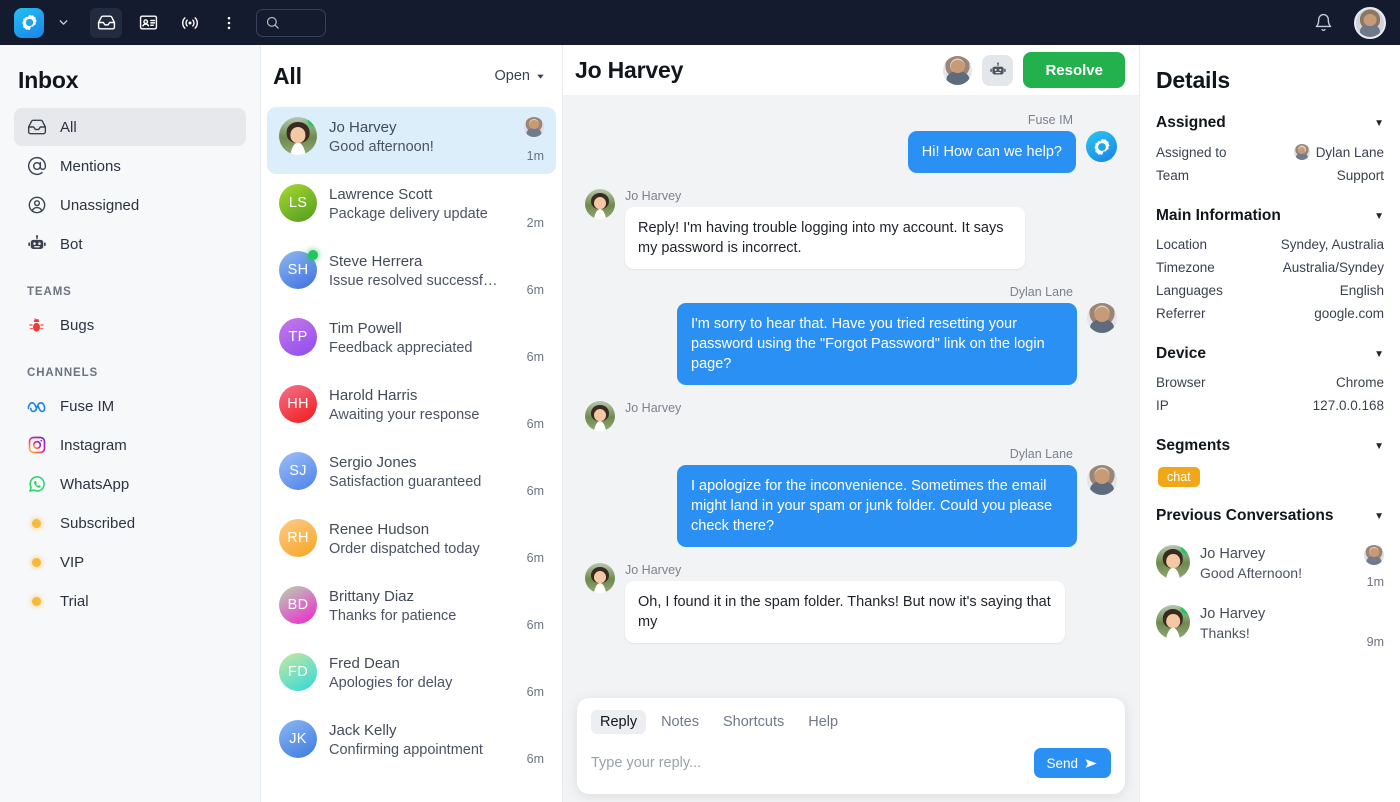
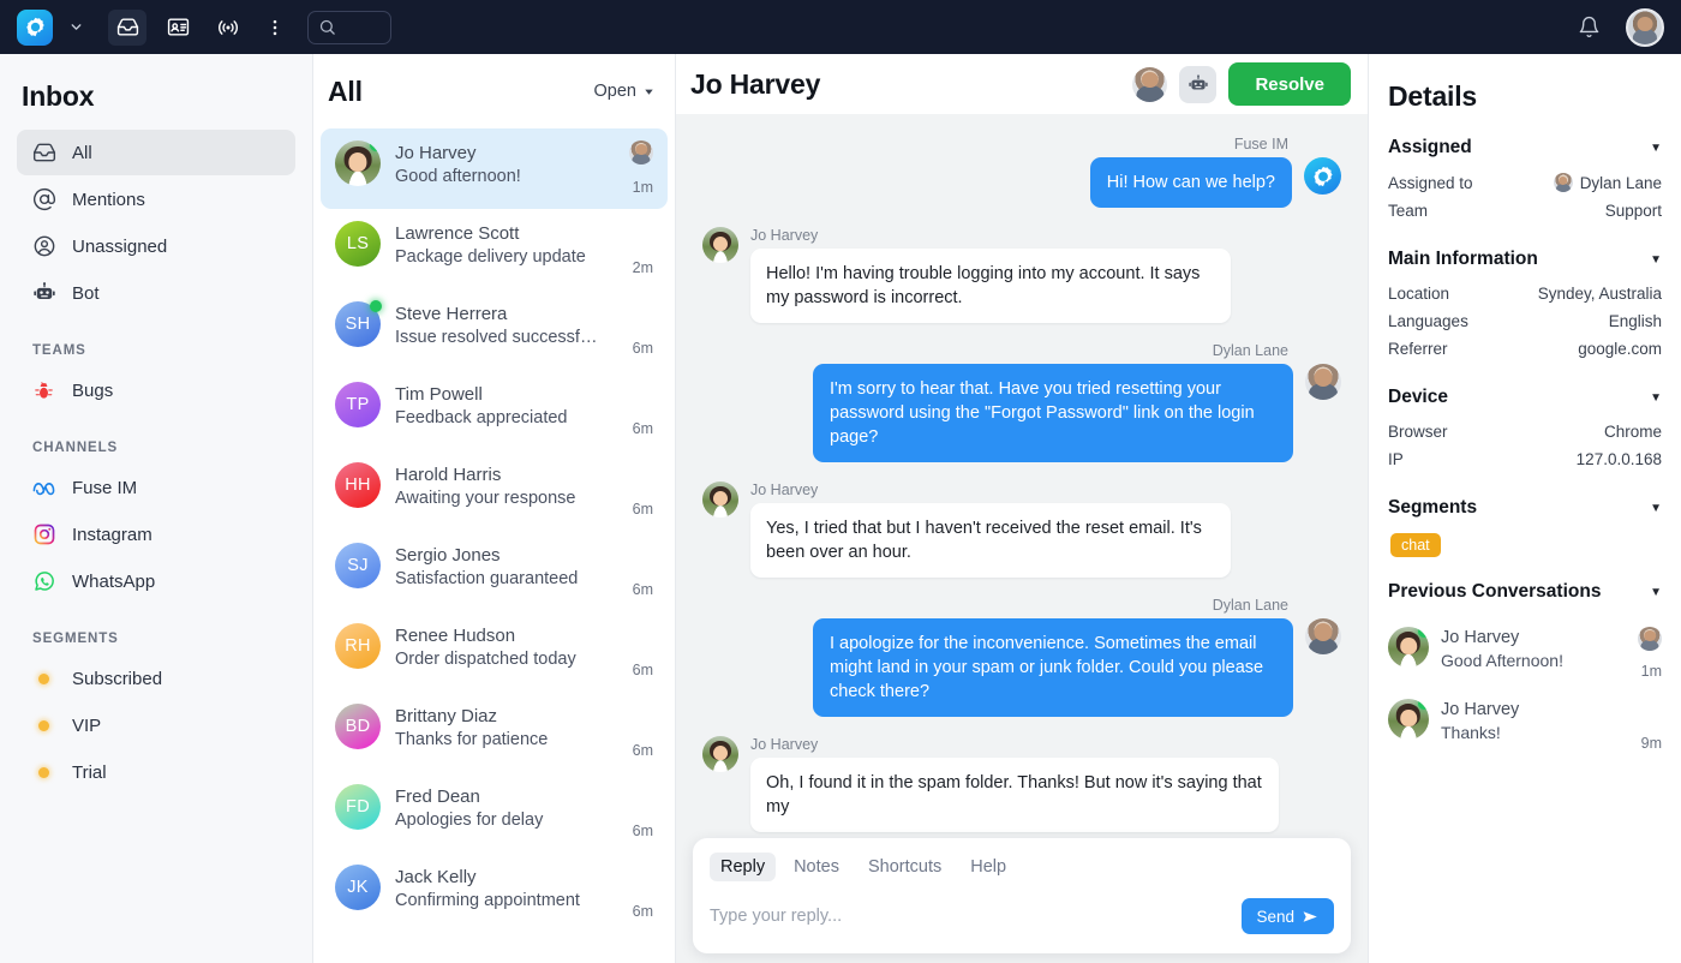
  Inbox
  All
  Mentions
  Unassigned
  Bot
  TEAMS
  Bugs
  CHANNELS
  Fuse IM
  Instagram
  WhatsApp
+ SEGMENTS
  Subscribed
  VIP
  Trial
  All
  Open
  Jo Harvey
  Good afternoon!
  1m
  LS
  Lawrence Scott
  Package delivery update
  2m
  SH
  Steve Herrera
  Issue resolved successfully
  6m
  TP
  Tim Powell
  Feedback appreciated
  6m
  HH
  Harold Harris
  Awaiting your response
  6m
  SJ
  Sergio Jones
  Satisfaction guaranteed
  6m
  RH
  Renee Hudson
  Order dispatched today
  6m
  BD
  Brittany Diaz
  Thanks for patience
  6m
  FD
  Fred Dean
  Apologies for delay
  6m
  JK
  Jack Kelly
  Confirming appointment
  6m
  Jo Harvey
  Resolve
  Fuse IM
  Hi! How can we help?
  Jo Harvey
- Reply! I'm having trouble logging into my account. It says my password is incorrect.
+ Hello! I'm having trouble logging into my account. It says my password is incorrect.
  Dylan Lane
  I'm sorry to hear that. Have you tried resetting your password using the "Forgot Password" link on the login page?
  Jo Harvey
+ Yes, I tried that but I haven't received the reset email. It's been over an hour.
  Dylan Lane
  I apologize for the inconvenience. Sometimes the email might land in your spam or junk folder. Could you please check there?
  Jo Harvey
  Oh, I found it in the spam folder. Thanks! But now it's saying that my
  Reply
  Notes
  Shortcuts
  Help
  Type your reply...
  Send
  Details
  Assigned
  ▼
  Assigned to
  Dylan Lane
  Team
  Support
  Main Information
  ▼
  Location
  Syndey, Australia
- Timezone
- Australia/Syndey
  Languages
  English
  Referrer
  google.com
  Device
  ▼
  Browser
  Chrome
  IP
  127.0.0.168
  Segments
  ▼
  chat
  Previous Conversations
  ▼
  Jo Harvey
  Good Afternoon!
  1m
  Jo Harvey
  Thanks!
  9m
